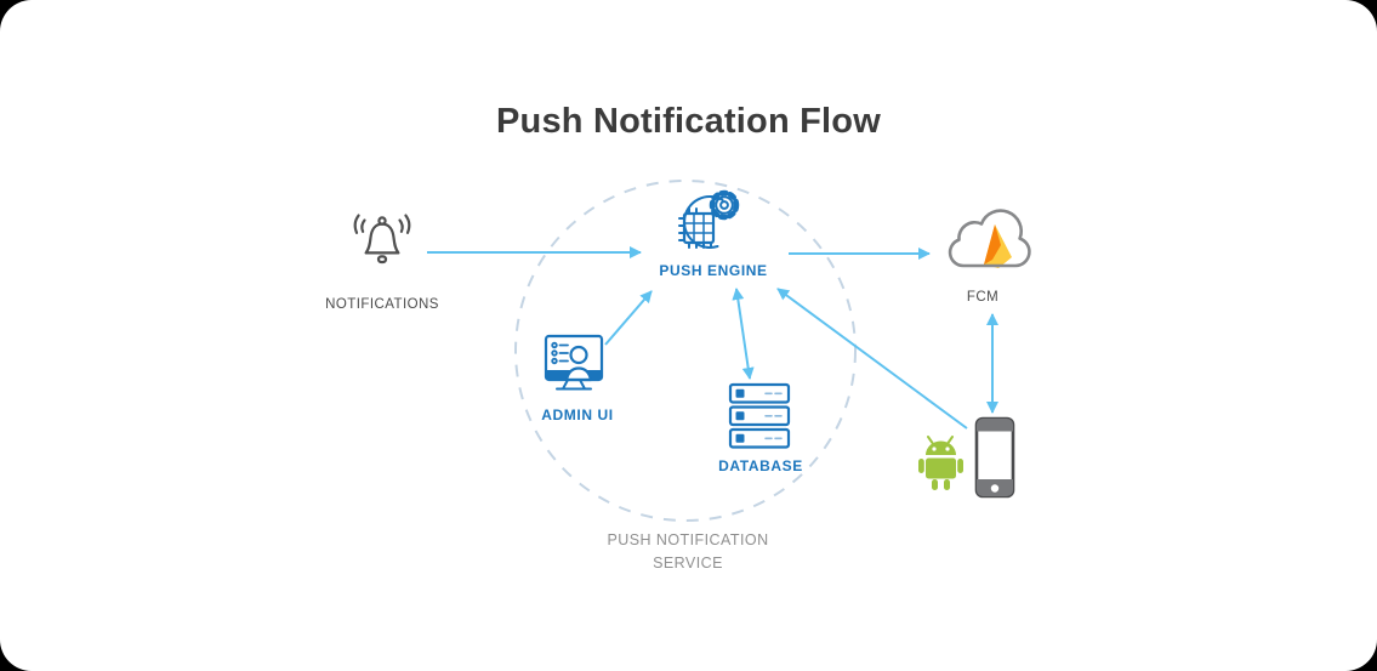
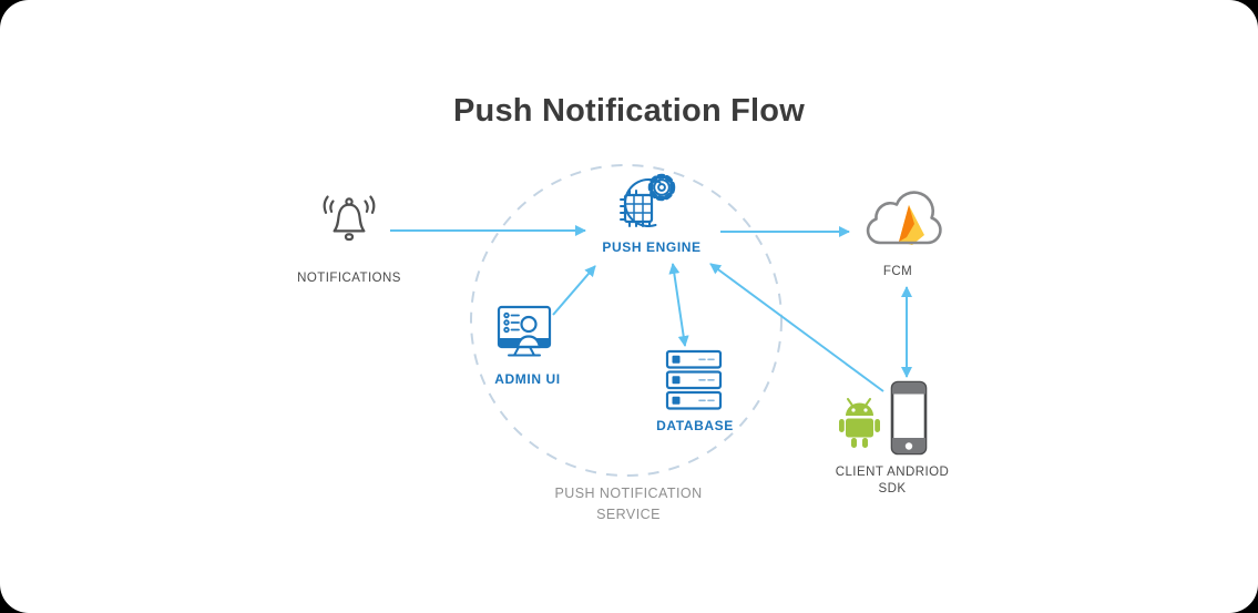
  Push Notification Flow
  NOTIFICATIONS
  PUSH ENGINE
  ADMIN UI
  DATABASE
  FCM
+ CLIENT ANDRIOD
+ SDK
  PUSH NOTIFICATION
  SERVICE
